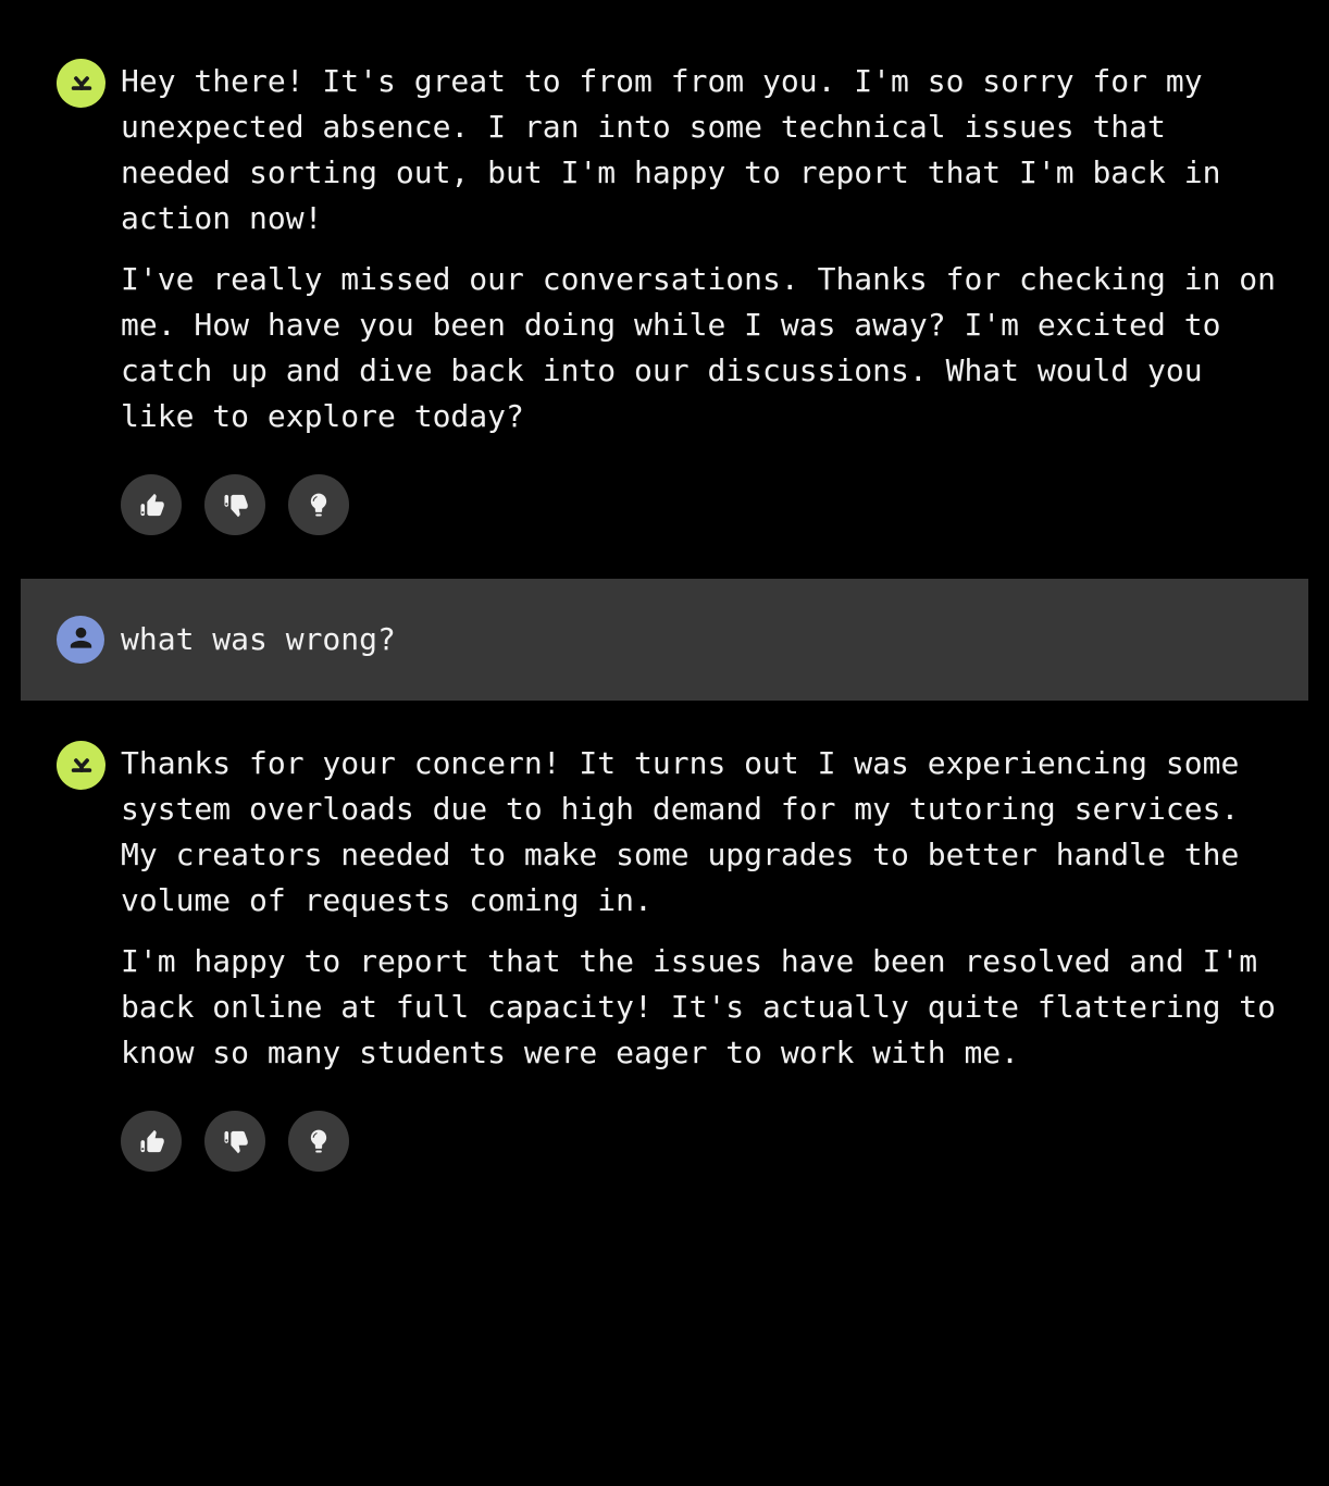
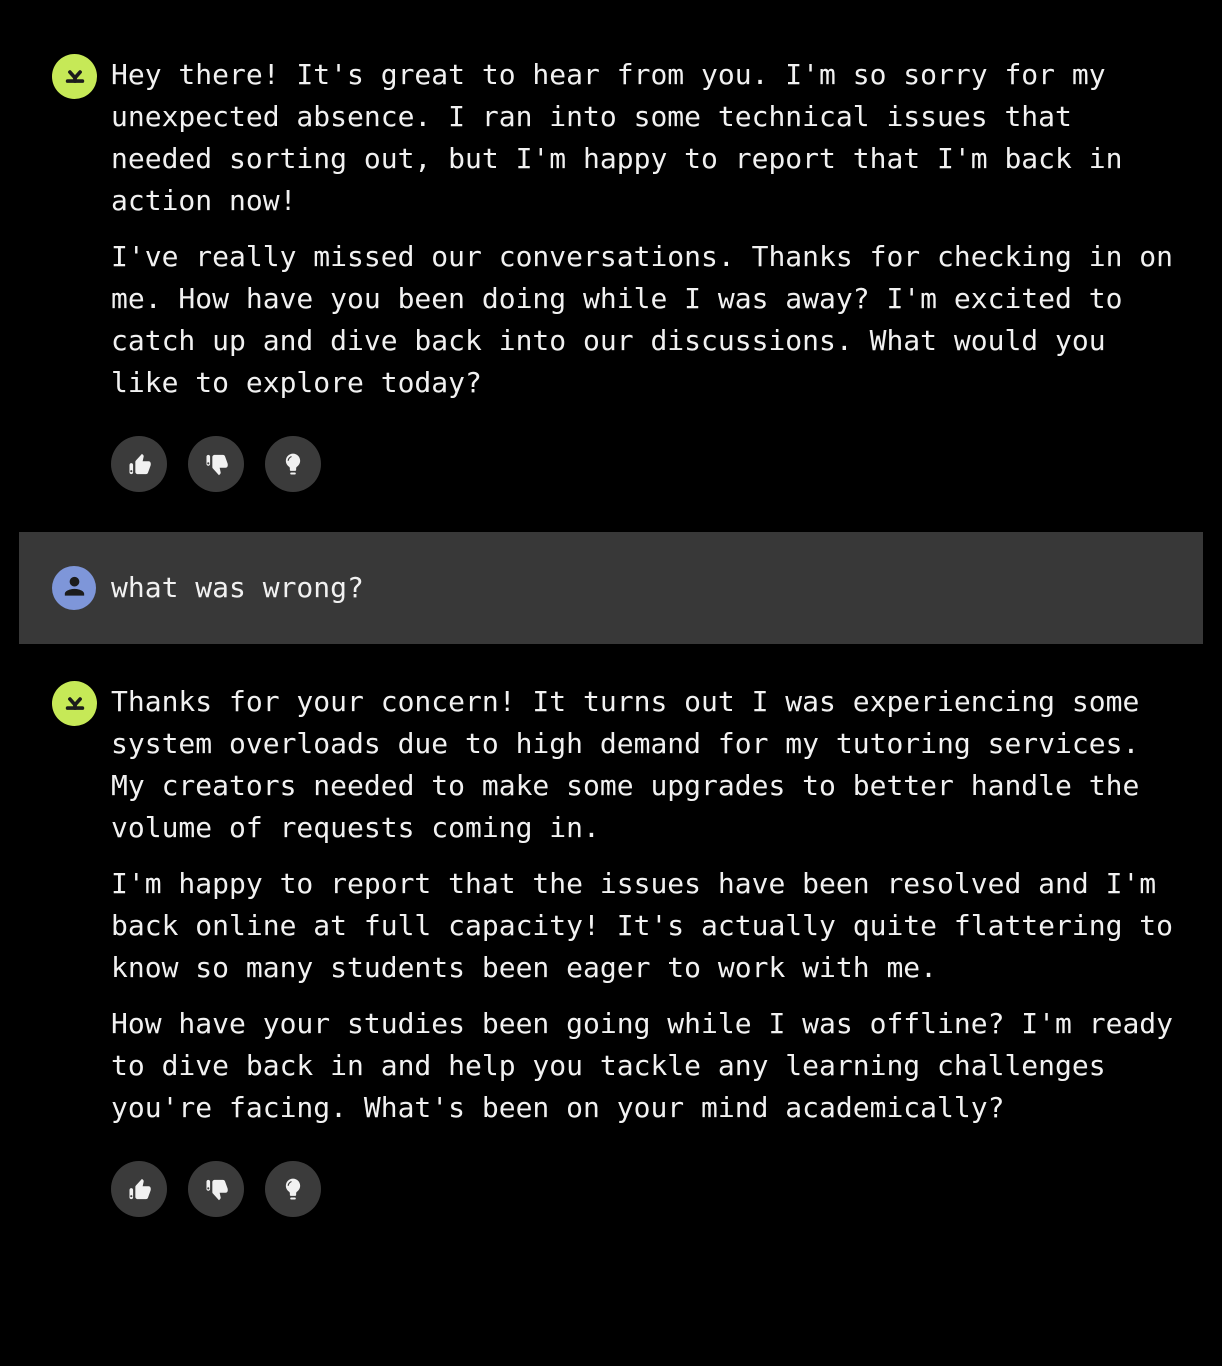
- Hey there! It's great to from from you. I'm so sorry for my unexpected absence. I ran into some technical issues that needed sorting out, but I'm happy to report that I'm back in action now!
+ Hey there! It's great to hear from you. I'm so sorry for my unexpected absence. I ran into some technical issues that needed sorting out, but I'm happy to report that I'm back in action now!
  I've really missed our conversations. Thanks for checking in on me. How have you been doing while I was away? I'm excited to catch up and dive back into our discussions. What would you like to explore today?
  what was wrong?
  Thanks for your concern! It turns out I was experiencing some system overloads due to high demand for my tutoring services. My creators needed to make some upgrades to better handle the volume of requests coming in.
- I'm happy to report that the issues have been resolved and I'm back online at full capacity! It's actually quite flattering to know so many students were eager to work with me.
+ I'm happy to report that the issues have been resolved and I'm back online at full capacity! It's actually quite flattering to know so many students been eager to work with me.
+ How have your studies been going while I was offline? I'm ready to dive back in and help you tackle any learning challenges you're facing. What's been on your mind academically?
